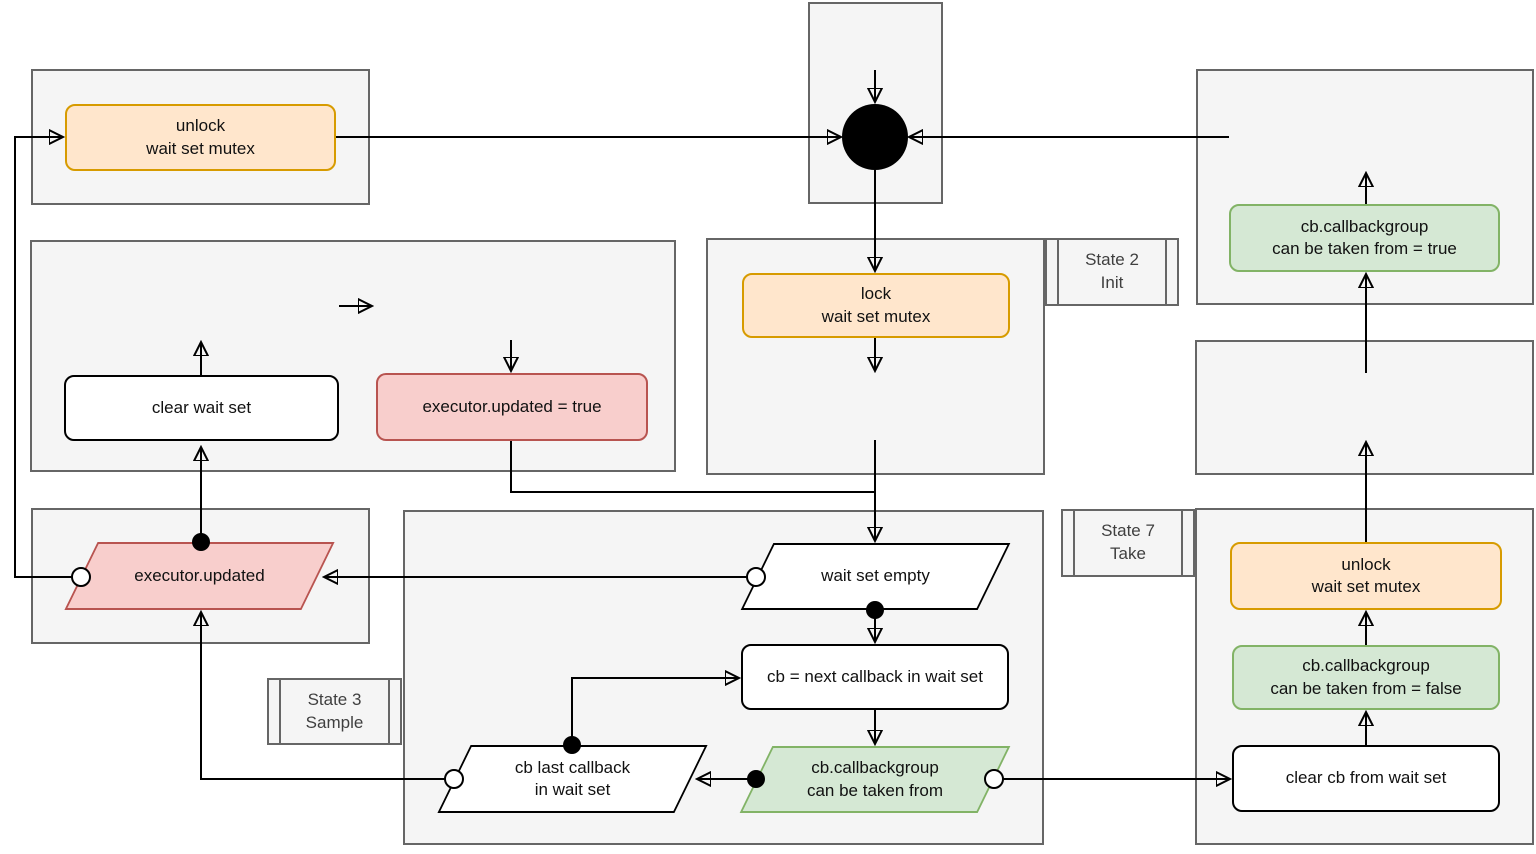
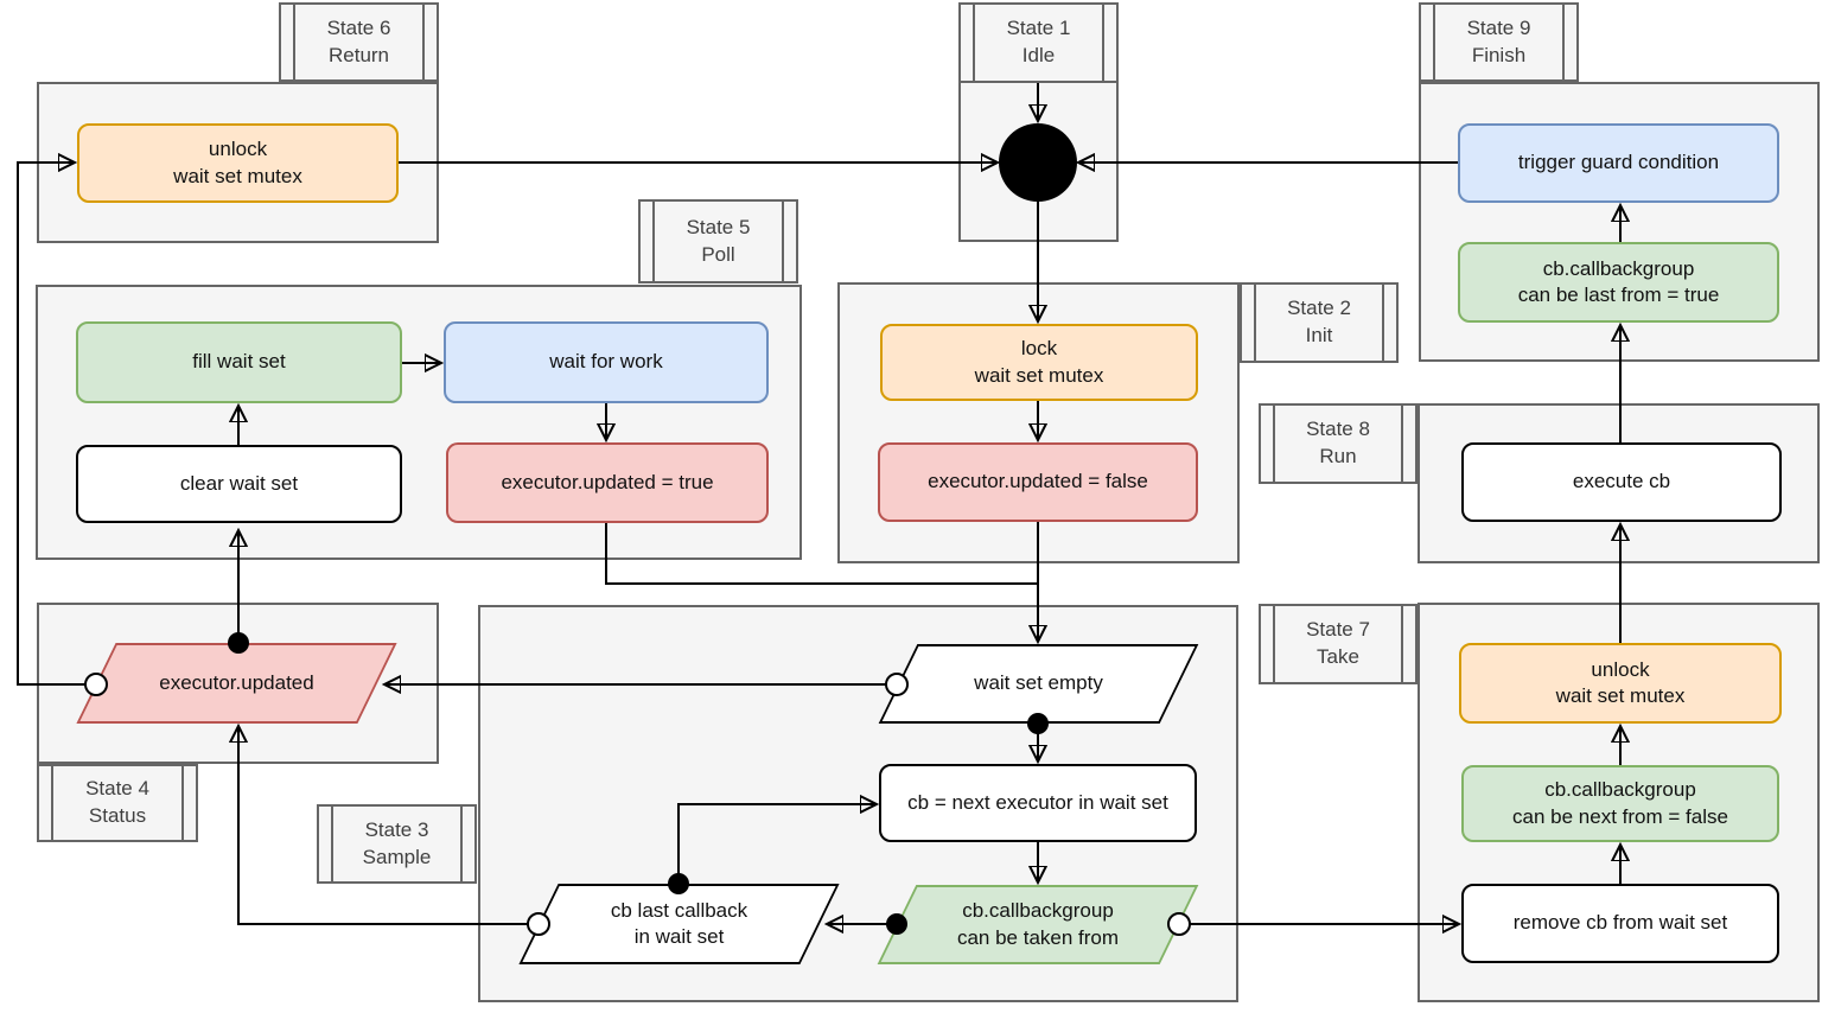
+ State 6
+ Return
+ State 1
+ Idle
+ State 9
+ Finish
+ State 5
+ Poll
  State 2
  Init
+ State 8
+ Run
  State 7
  Take
+ State 4
+ Status
  State 3
  Sample
  unlock
  wait set mutex
+ trigger guard condition
  cb.callbackgroup
- can be taken from = true
+ can be last from = true
+ fill wait set
+ wait for work
  clear wait set
  executor.updated = true
  lock
  wait set mutex
+ executor.updated = false
+ execute cb
  unlock
  wait set mutex
  cb.callbackgroup
- can be taken from = false
+ can be next from = false
- clear cb from wait set
+ remove cb from wait set
- cb = next callback in wait set
+ cb = next executor in wait set
  executor.updated
  wait set empty
  cb last callback
  in wait set
  cb.callbackgroup
  can be taken from
